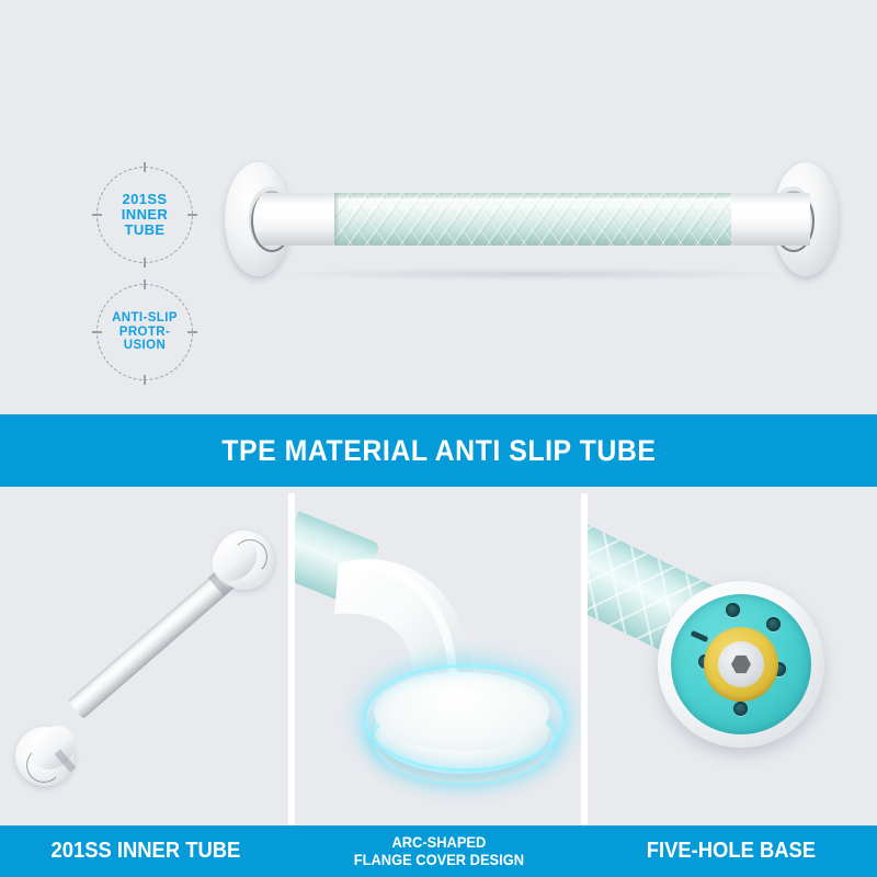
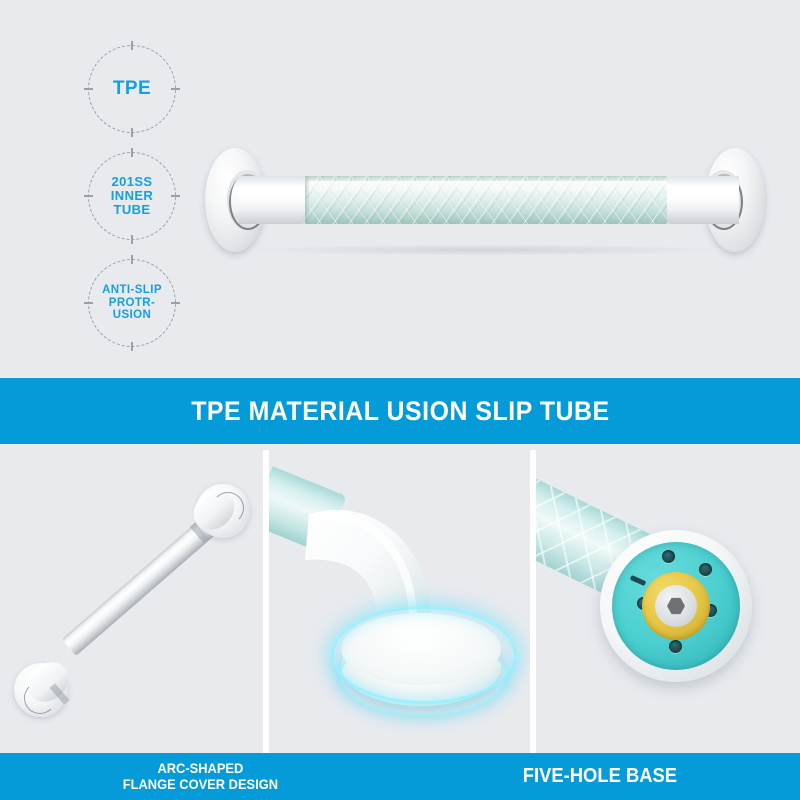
+ TPE
  201SS
  INNER
  TUBE
  ANTI-SLIP
  PROTR-
  USION
- TPE MATERIAL ANTI SLIP TUBE
+ TPE MATERIAL USION SLIP TUBE
- 201SS INNER TUBE
  ARC-SHAPED
  FLANGE COVER DESIGN
  FIVE-HOLE BASE
